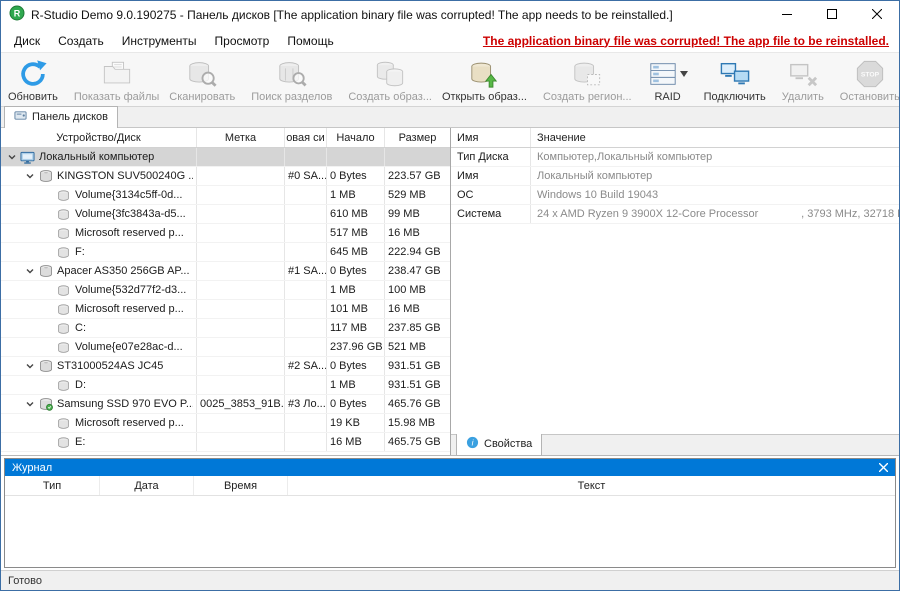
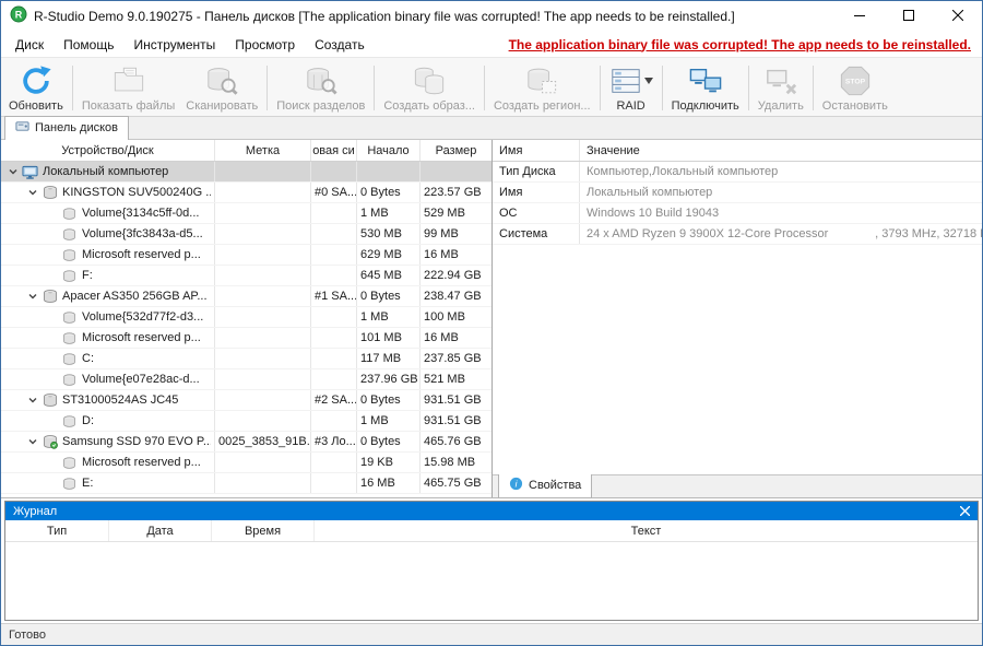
  R
  R-Studio Demo 9.0.190275 - Панель дисков [The application binary file was corrupted! The app needs to be reinstalled.]
  Диск
- Создать
+ Помощь
  Инструменты
  Просмотр
- Помощь
+ Создать
- The application binary file was corrupted! The app file to be reinstalled.
+ The application binary file was corrupted! The app needs to be reinstalled.
  Обновить
  Показать файлы
  Сканировать
  Поиск разделов
  Создать образ...
- Открыть образ...
  Создать регион...
  RAID
  Подключить
  Удалить
  Остановить
  Панель дисков
  Устройство/Диск
  Метка
  овая си
  Начало
  Размер
  Локальный компьютер
  KINGSTON SUV500240G ..
  #0 SA...
  0 Bytes
  223.57 GB
  Volume{3134c5ff-0d...
  1 MB
  529 MB
  Volume{3fc3843a-d5...
- 610 MB
+ 530 MB
  99 MB
  Microsoft reserved p...
- 517 MB
+ 629 MB
  16 MB
  F:
  645 MB
  222.94 GB
  Apacer AS350 256GB AP...
  #1 SA...
  0 Bytes
  238.47 GB
  Volume{532d77f2-d3...
  1 MB
  100 MB
  Microsoft reserved p...
  101 MB
  16 MB
  C:
  117 MB
  237.85 GB
  Volume{e07e28ac-d...
  237.96 GB
  521 MB
  ST31000524AS JC45
  #2 SA...
  0 Bytes
  931.51 GB
  D:
  1 MB
  931.51 GB
  Samsung SSD 970 EVO P..
  0025_3853_91B.
  #3 Ло...
  0 Bytes
  465.76 GB
  Microsoft reserved p...
  19 KB
  15.98 MB
  E:
  16 MB
  465.75 GB
  Имя
  Значение
  Тип Диска
  Компьютер,Локальный компьютер
  Имя
  Локальный компьютер
  ОС
  Windows 10 Build 19043
  Система
  24 x AMD Ryzen 9 3900X 12-Core Processor , 3793 MHz, 32718
  i
  Свойства
  Журнал
  Тип
  Дата
  Время
  Текст
  Готово
